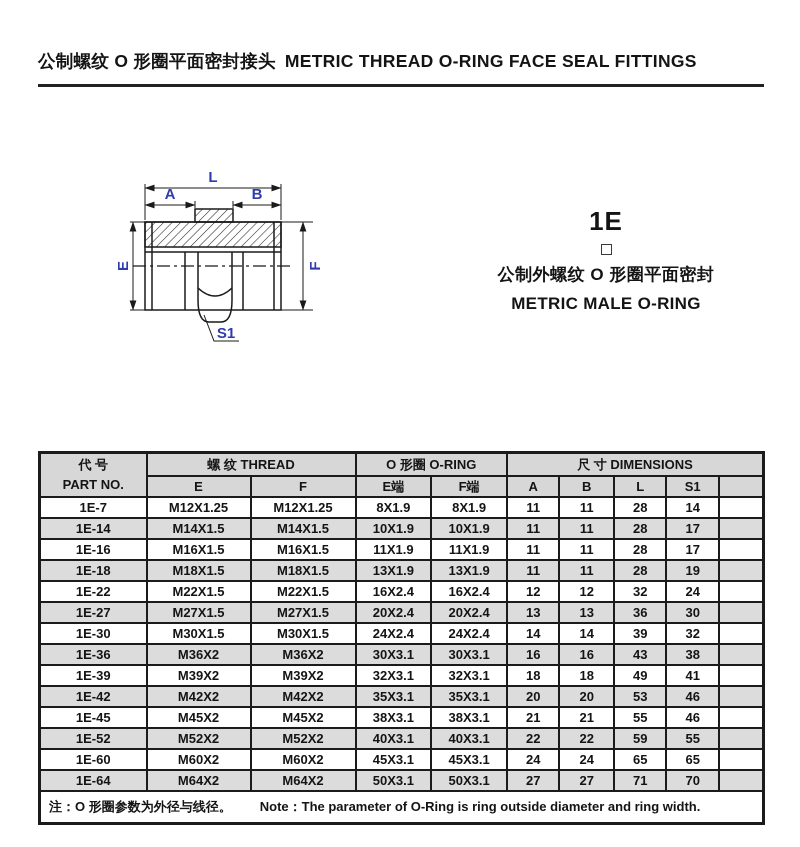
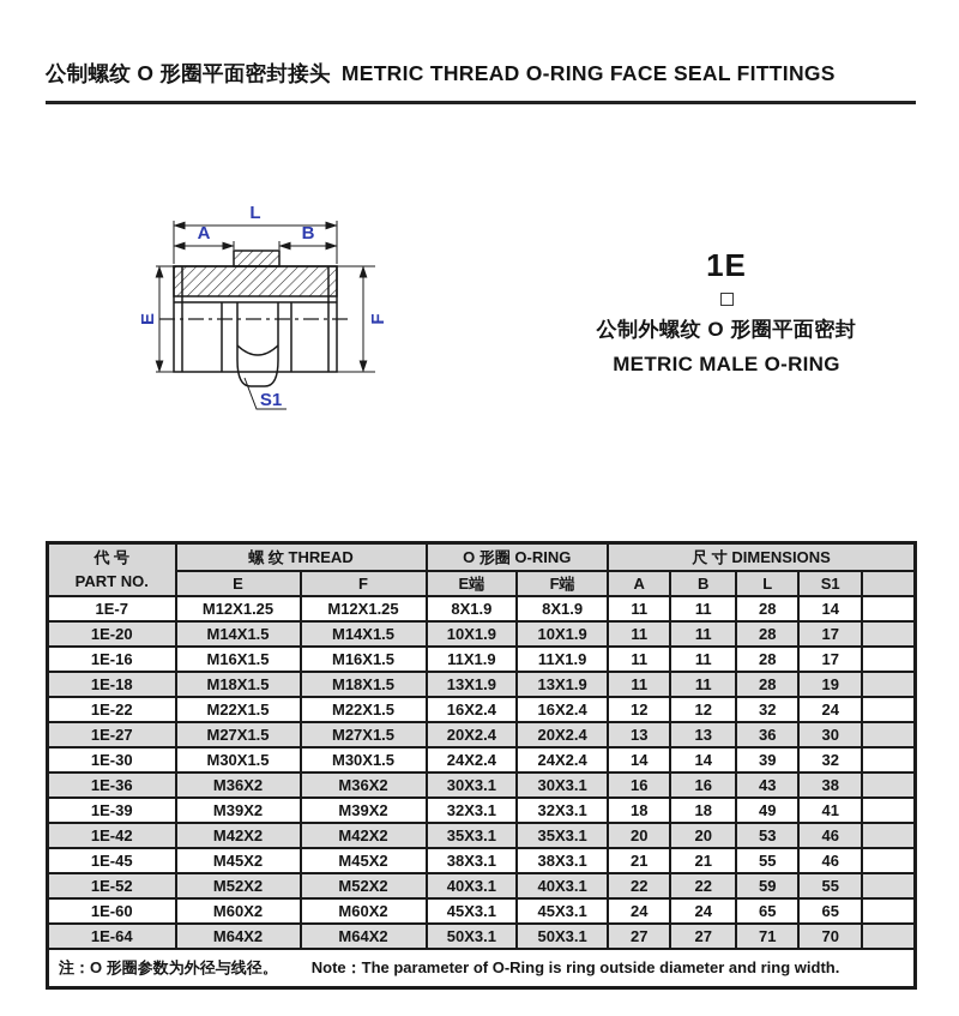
  公制螺纹 O 形圈平面密封接头 METRIC THREAD O-RING FACE SEAL FITTINGS
  L
  A
  B
  S1
  1E
  公制外螺纹 O 形圈平面密封
  METRIC MALE O-RING
  代 号 PART NO.	螺 纹 THREAD	O 形圈 O-RING	尺 寸 DIMENSIONS
  E	F	E端	F端	A	B	L	S1
  1E-7	M12X1.25	M12X1.25	8X1.9	8X1.9	11	11	28	14
- 1E-14	M14X1.5	M14X1.5	10X1.9	10X1.9	11	11	28	17
+ 1E-20	M14X1.5	M14X1.5	10X1.9	10X1.9	11	11	28	17
  1E-16	M16X1.5	M16X1.5	11X1.9	11X1.9	11	11	28	17
  1E-18	M18X1.5	M18X1.5	13X1.9	13X1.9	11	11	28	19
  1E-22	M22X1.5	M22X1.5	16X2.4	16X2.4	12	12	32	24
  1E-27	M27X1.5	M27X1.5	20X2.4	20X2.4	13	13	36	30
  1E-30	M30X1.5	M30X1.5	24X2.4	24X2.4	14	14	39	32
  1E-36	M36X2	M36X2	30X3.1	30X3.1	16	16	43	38
  1E-39	M39X2	M39X2	32X3.1	32X3.1	18	18	49	41
  1E-42	M42X2	M42X2	35X3.1	35X3.1	20	20	53	46
  1E-45	M45X2	M45X2	38X3.1	38X3.1	21	21	55	46
  1E-52	M52X2	M52X2	40X3.1	40X3.1	22	22	59	55
  1E-60	M60X2	M60X2	45X3.1	45X3.1	24	24	65	65
  1E-64	M64X2	M64X2	50X3.1	50X3.1	27	27	71	70
  注：O 形圈参数为外径与线径。 Note：The parameter of O-Ring is ring outside diameter and ring width.
